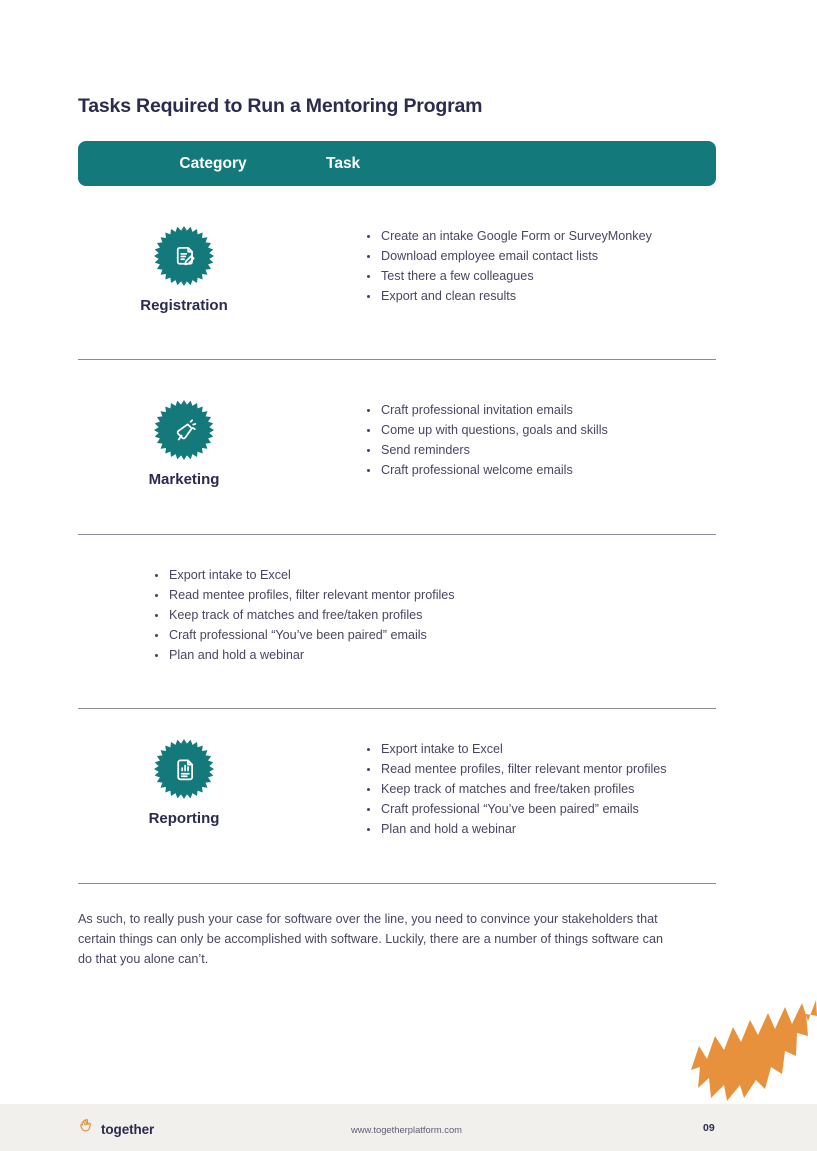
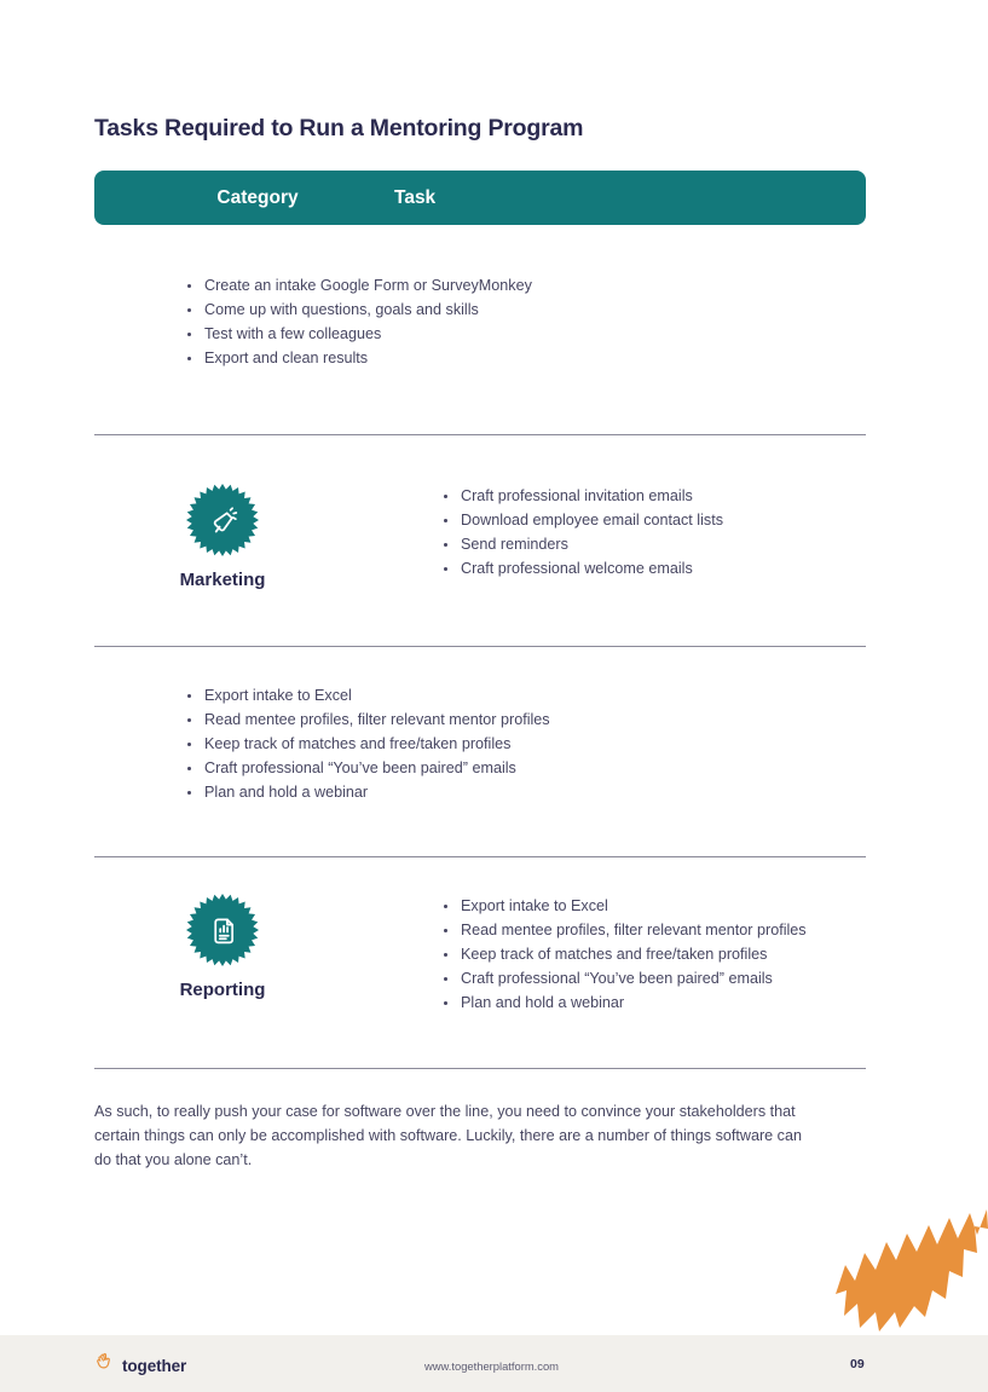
  Tasks Required to Run a Mentoring Program
  Category
  Task
- Registration
  Create an intake Google Form or SurveyMonkey
- Download employee email contact lists
+ Come up with questions, goals and skills
- Test there a few colleagues
+ Test with a few colleagues
  Export and clean results
  Marketing
  Craft professional invitation emails
- Come up with questions, goals and skills
+ Download employee email contact lists
  Send reminders
  Craft professional welcome emails
  Export intake to Excel
  Read mentee profiles, filter relevant mentor profiles
  Keep track of matches and free/taken profiles
  Craft professional “You’ve been paired” emails
  Plan and hold a webinar
  Reporting
  Export intake to Excel
  Read mentee profiles, filter relevant mentor profiles
  Keep track of matches and free/taken profiles
  Craft professional “You’ve been paired” emails
  Plan and hold a webinar
  As such, to really push your case for software over the line, you need to convince your stakeholders that certain things can only be accomplished with software. Luckily, there are a number of things software can do that you alone can’t.
  together
  www.togetherplatform.com
  09
